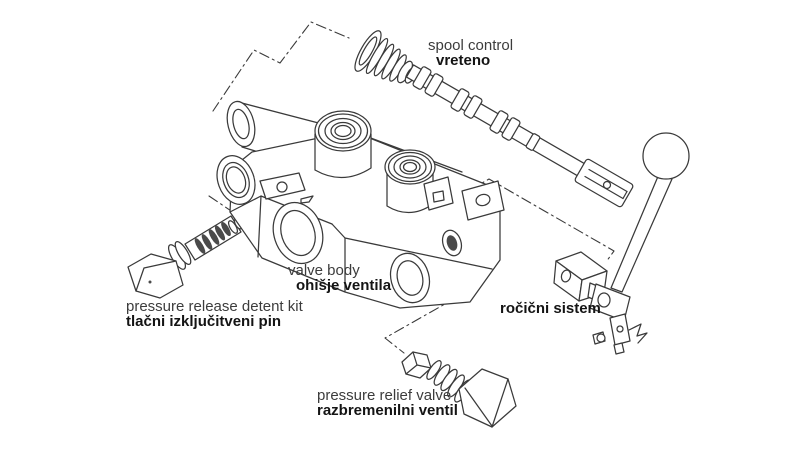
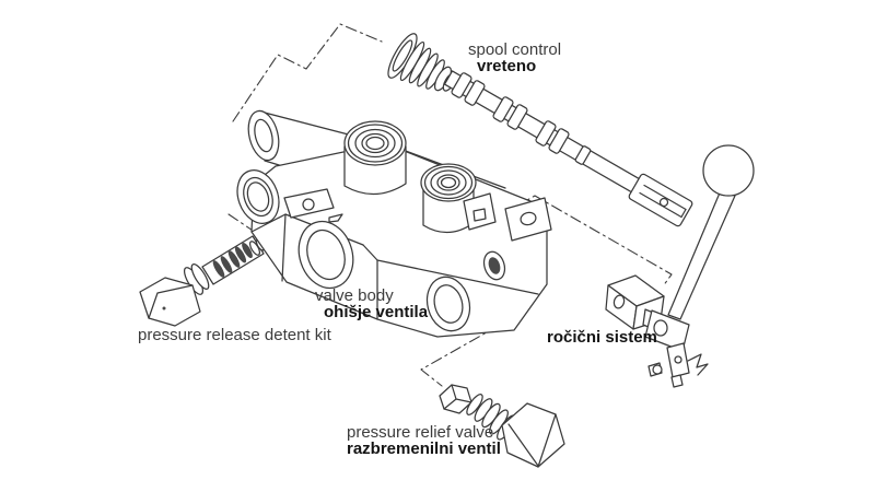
  spool control
  vreteno
  valve body
  ohišje ventila
  pressure release detent kit
- tlačni izključitveni pin
  ročični sistem
  pressure relief valve
  razbremenilni ventil
